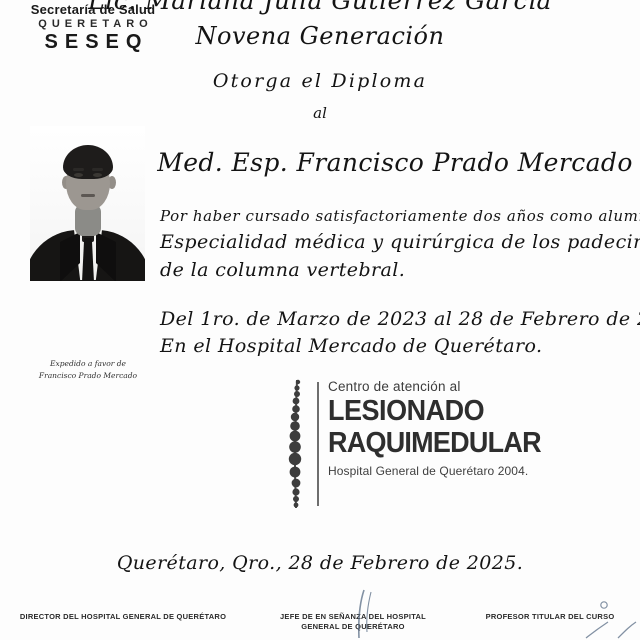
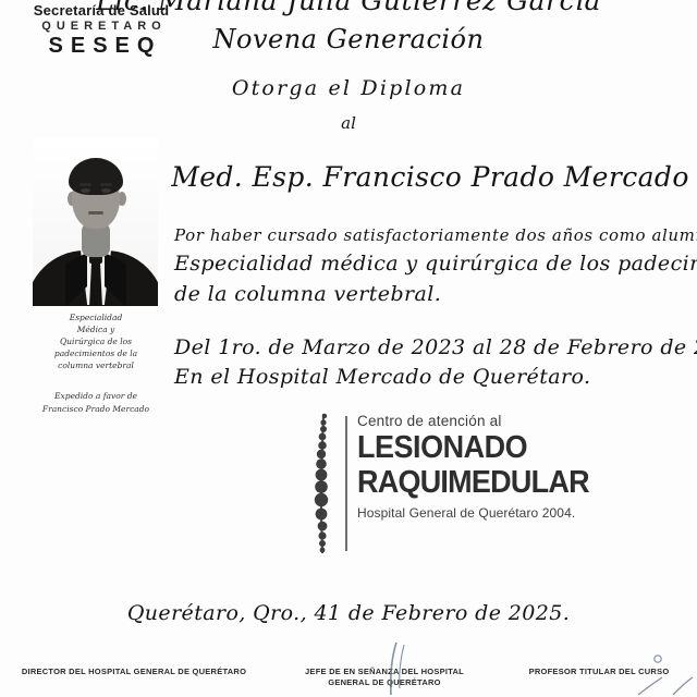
  Secretaría de Salud
  QUERETARO
  SESEQ
  Lic. Mariana Julia Gutiérrez García
  Novena Generación
  Otorga el Diploma
  al
  Med. Esp. Francisco Prado Mercado
  Por haber cursado satisfactoriamente dos años como alum
  Especialidad médica y quirúrgica de los padeci
  de la columna vertebral.
  Del 1ro. de Marzo de 2023 al 28 de Febrero de
  En el Hospital Mercado de Querétaro.
+ Especialidad
+ Médica y
+ Quirúrgica de los
+ padecimientos de la
+ columna vertebral
  Expedido a favor de
  Francisco Prado Mercado
  Centro de atención al
  LESIONADO
  RAQUIMEDULAR
  Hospital General de Querétaro 2004.
- Querétaro, Qro., 28 de Febrero de 2025.
+ Querétaro, Qro., 41 de Febrero de 2025.
  DIRECTOR DEL HOSPITAL GENERAL DE QUERÉTARO
  JEFE DE EN SEÑANZA DEL HOSPITAL
  GENERAL DE QUERÉTARO
  PROFESOR TITULAR DEL CURSO
